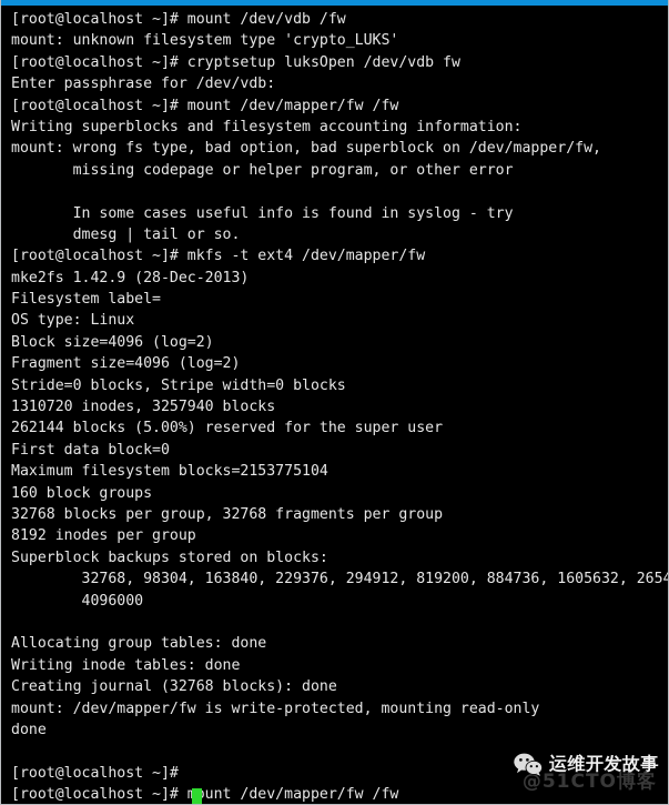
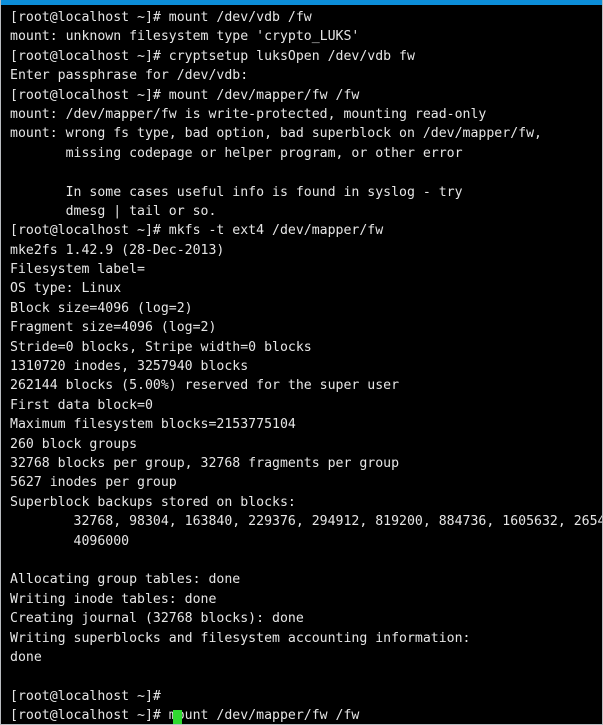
  [root@localhost ~]# mount /dev/vdb /fw
  mount: unknown filesystem type 'crypto_LUKS'
  [root@localhost ~]# cryptsetup luksOpen /dev/vdb fw
  Enter passphrase for /dev/vdb:
  [root@localhost ~]# mount /dev/mapper/fw /fw
- Writing superblocks and filesystem accounting information:
+ mount: /dev/mapper/fw is write-protected, mounting read-only
  mount: wrong fs type, bad option, bad superblock on /dev/mapper/fw,
  missing codepage or helper program, or other error
  In some cases useful info is found in syslog - try
  dmesg | tail or so.
  [root@localhost ~]# mkfs -t ext4 /dev/mapper/fw
  mke2fs 1.42.9 (28-Dec-2013)
  Filesystem label=
  OS type: Linux
  Block size=4096 (log=2)
  Fragment size=4096 (log=2)
  Stride=0 blocks, Stripe width=0 blocks
  1310720 inodes, 3257940 blocks
  262144 blocks (5.00%) reserved for the super user
  First data block=0
  Maximum filesystem blocks=2153775104
- 160 block groups
+ 260 block groups
  32768 blocks per group, 32768 fragments per group
- 8192 inodes per group
+ 5627 inodes per group
  Superblock backups stored on blocks:
  32768, 98304, 163840, 229376, 294912, 819200, 884736, 1605632, 2654
  4096000
  Allocating group tables: done
  Writing inode tables: done
  Creating journal (32768 blocks): done
- mount: /dev/mapper/fw is write-protected, mounting read-only
+ Writing superblocks and filesystem accounting information:
  done
  [root@localhost ~]#
  [root@localhost ~]#unt /dev/mapper/fw /fw
- 运维开发故事
- @51CTO博客
